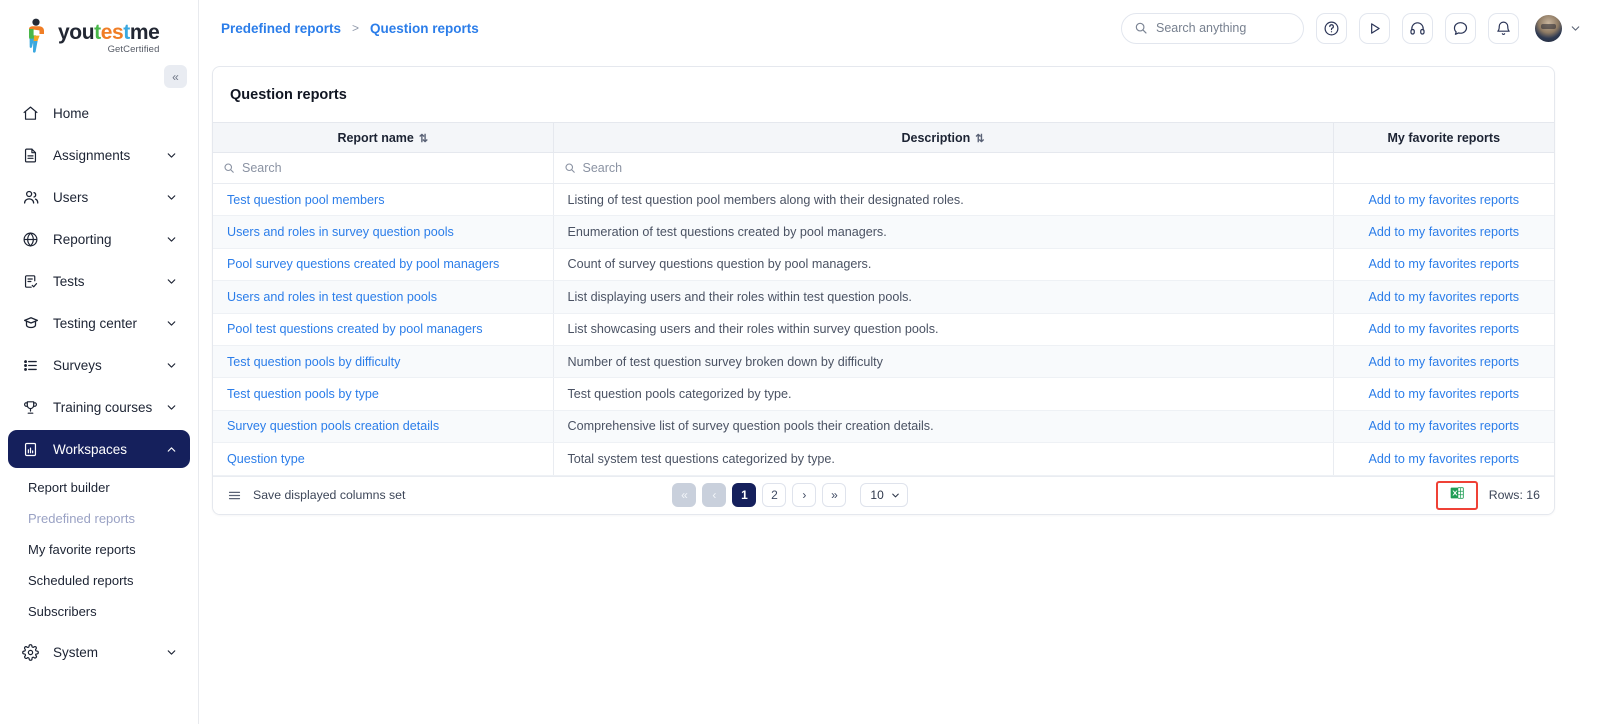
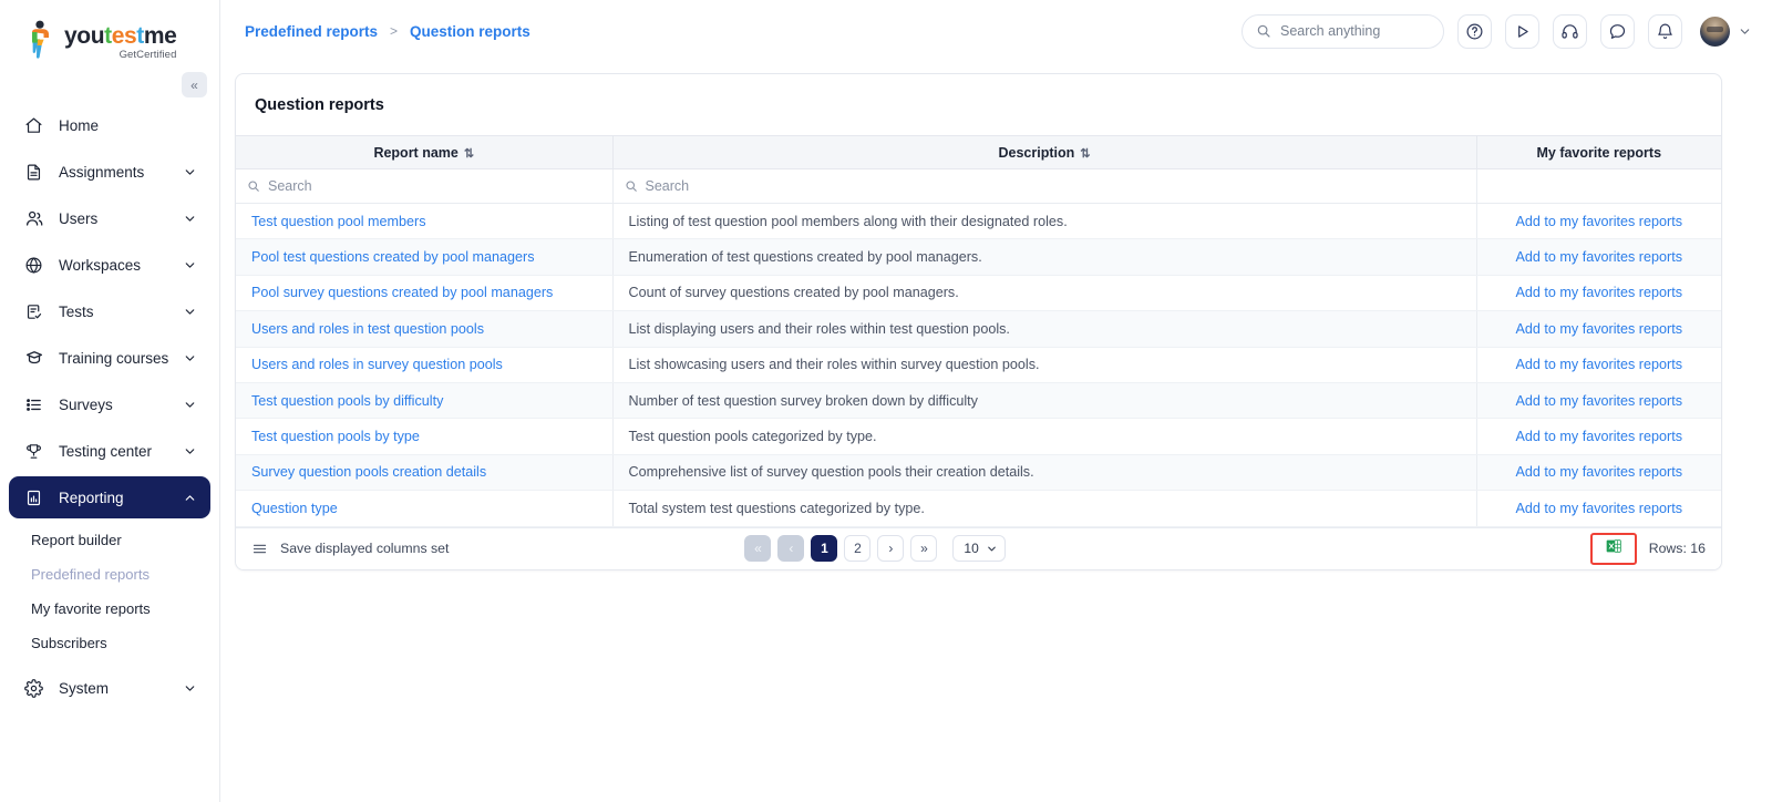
  youtestme
  GetCertified
  «
  Home
  Assignments
  Users
- Reporting
+ Workspaces
  Tests
- Testing center
+ Training courses
  Surveys
- Training courses
+ Testing center
- Workspaces
+ Reporting
  Report builder
  Predefined reports
  My favorite reports
- Scheduled reports
  Subscribers
  System
  Predefined reports
  >
  Question reports
  Search anything
  Question reports
  Report name ⇅	Description ⇅	My favorite reports
  Search	Search
  Test question pool members	Listing of test question pool members along with their designated roles.	Add to my favorites reports
- Users and roles in survey question pools	Enumeration of test questions created by pool managers.	Add to my favorites reports
+ Pool test questions created by pool managers	Enumeration of test questions created by pool managers.	Add to my favorites reports
- Pool survey questions created by pool managers	Count of survey questions question by pool managers.	Add to my favorites reports
+ Pool survey questions created by pool managers	Count of survey questions created by pool managers.	Add to my favorites reports
  Users and roles in test question pools	List displaying users and their roles within test question pools.	Add to my favorites reports
- Pool test questions created by pool managers	List showcasing users and their roles within survey question pools.	Add to my favorites reports
+ Users and roles in survey question pools	List showcasing users and their roles within survey question pools.	Add to my favorites reports
  Test question pools by difficulty	Number of test question survey broken down by difficulty	Add to my favorites reports
  Test question pools by type	Test question pools categorized by type.	Add to my favorites reports
  Survey question pools creation details	Comprehensive list of survey question pools their creation details.	Add to my favorites reports
  Question type	Total system test questions categorized by type.	Add to my favorites reports
  Save displayed columns set
  «
  ‹
  1
  2
  ›
  »
  10
  Rows: 16
